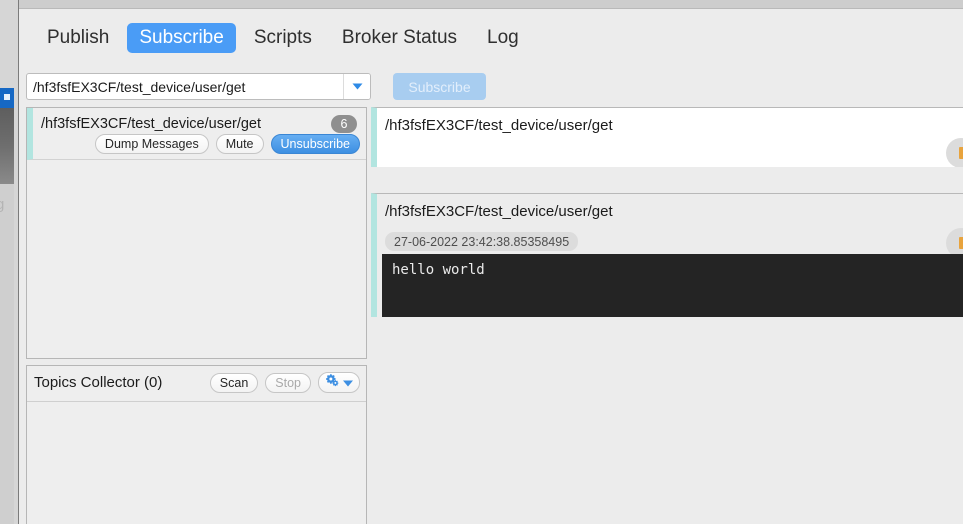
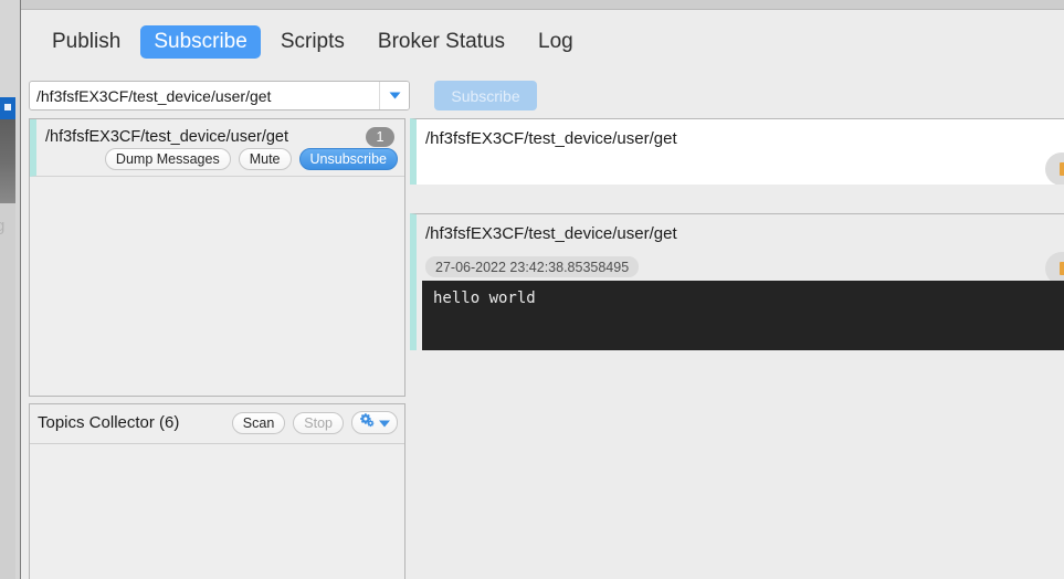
  Publish
  Subscribe
  Scripts
  Broker Status
  Log
  /hf3fsfEX3CF/test_device/user/get
  Subscribe
  /hf3fsfEX3CF/test_device/user/get
- 6
+ 1
  Dump Messages
  Mute
  Unsubscribe
- Topics Collector (0)
+ Topics Collector (6)
  Scan
  Stop
  /hf3fsfEX3CF/test_device/user/get
  /hf3fsfEX3CF/test_device/user/get
  27-06-2022 23:42:38.85358495
  hello world
